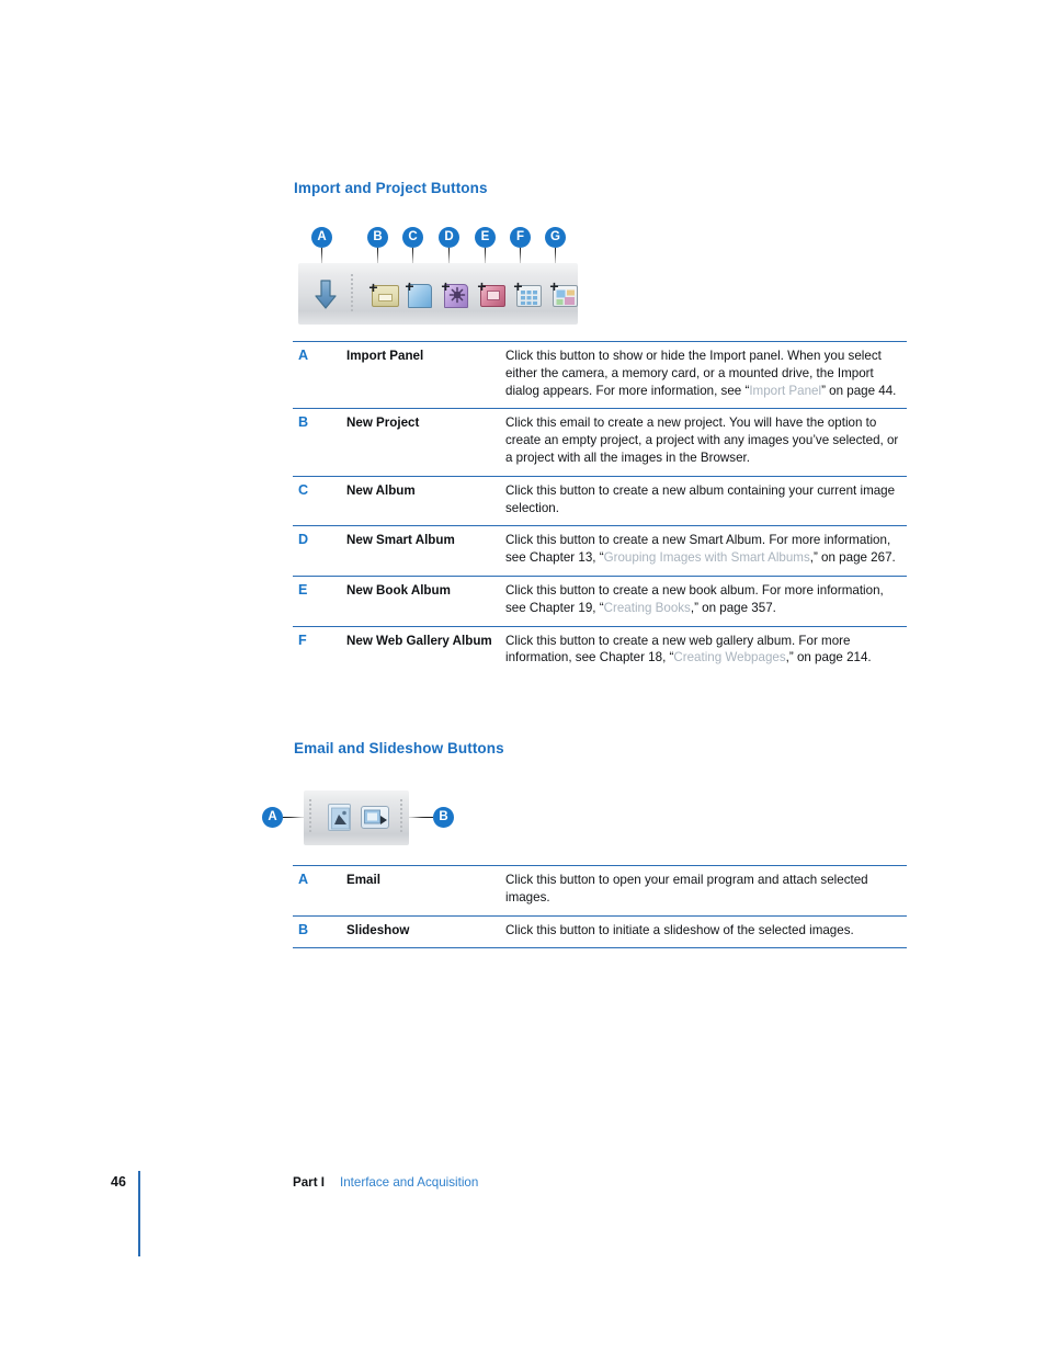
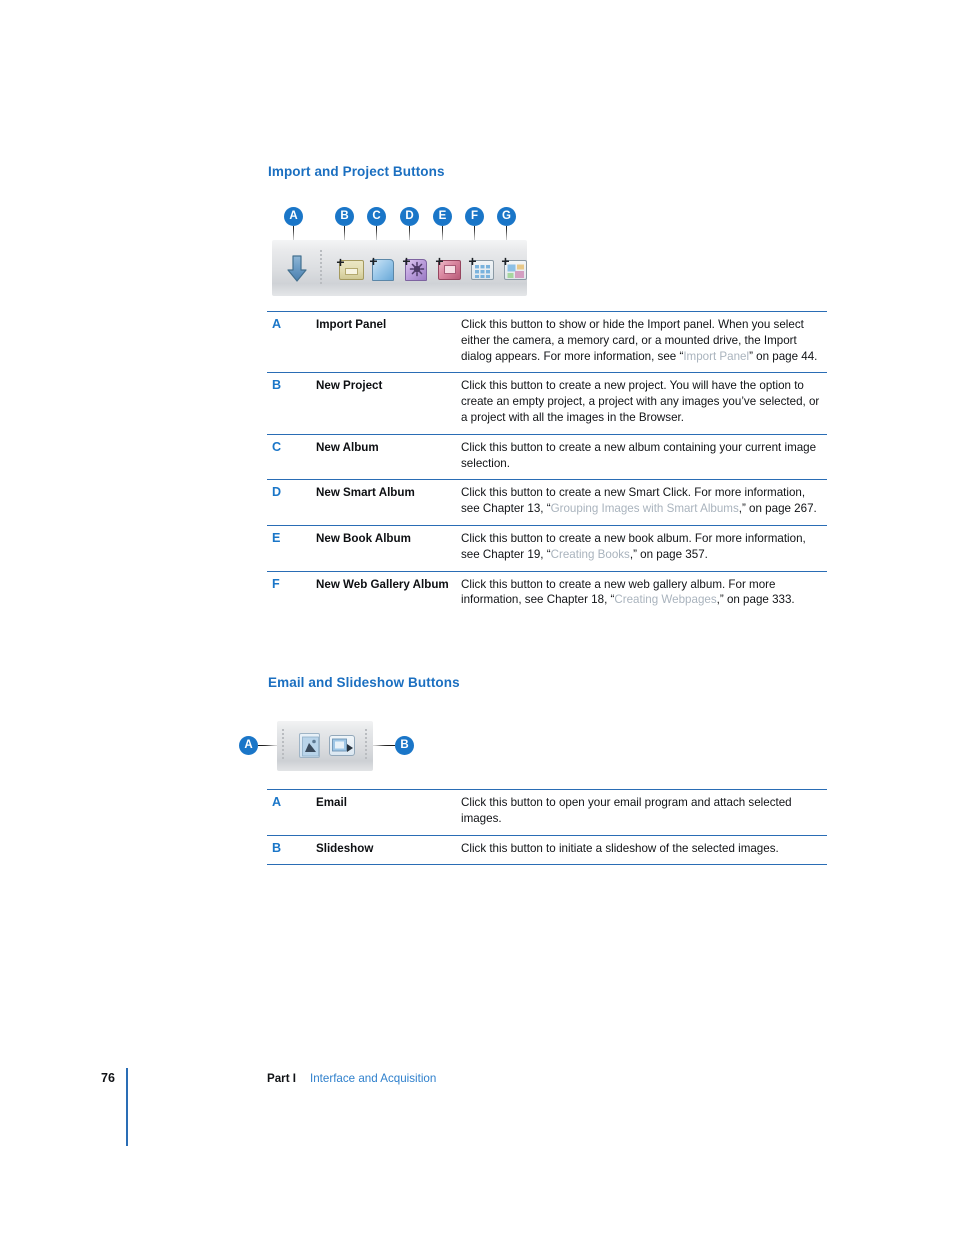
  Import and Project Buttons
  A
  B
  C
  D
  E
  F
  G
  A	Import Panel	Click this button to show or hide the Import panel. When you select either the camera, a memory card, or a mounted drive, the Import dialog appears. For more information, see “Import Panel” on page 44.
- B	New Project	Click this email to create a new project. You will have the option to create an empty project, a project with any images you’ve selected, or a project with all the images in the Browser.
+ B	New Project	Click this button to create a new project. You will have the option to create an empty project, a project with any images you’ve selected, or a project with all the images in the Browser.
  C	New Album	Click this button to create a new album containing your current image selection.
- D	New Smart Album	Click this button to create a new Smart Album. For more information, see Chapter 13, “Grouping Images with Smart Albums,” on page 267.
+ D	New Smart Album	Click this button to create a new Smart Click. For more information, see Chapter 13, “Grouping Images with Smart Albums,” on page 267.
  E	New Book Album	Click this button to create a new book album. For more information, see Chapter 19, “Creating Books,” on page 357.
- F	New Web Gallery Album	Click this button to create a new web gallery album. For more information, see Chapter 18, “Creating Webpages,” on page 214.
+ F	New Web Gallery Album	Click this button to create a new web gallery album. For more information, see Chapter 18, “Creating Webpages,” on page 333.
  Email and Slideshow Buttons
  A
  B
  A	Email	Click this button to open your email program and attach selected images.
  B	Slideshow	Click this button to initiate a slideshow of the selected images.
- 46
+ 76
  Part I
  Interface and Acquisition
